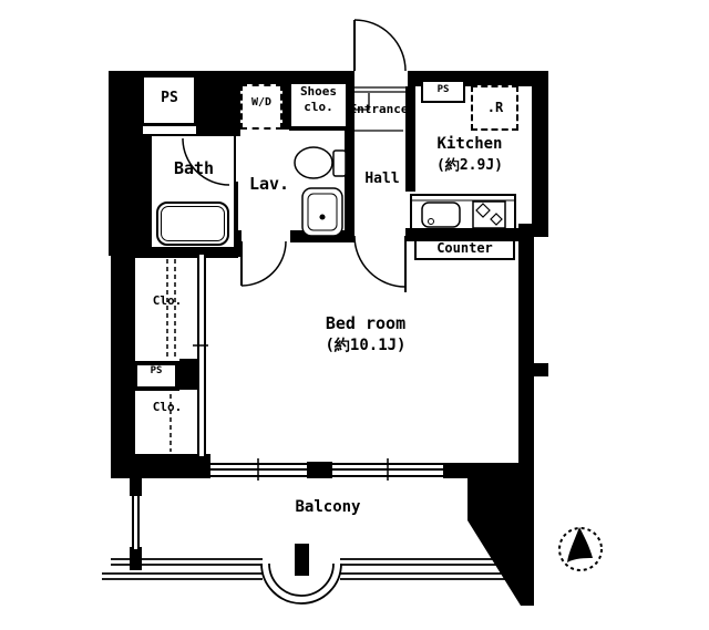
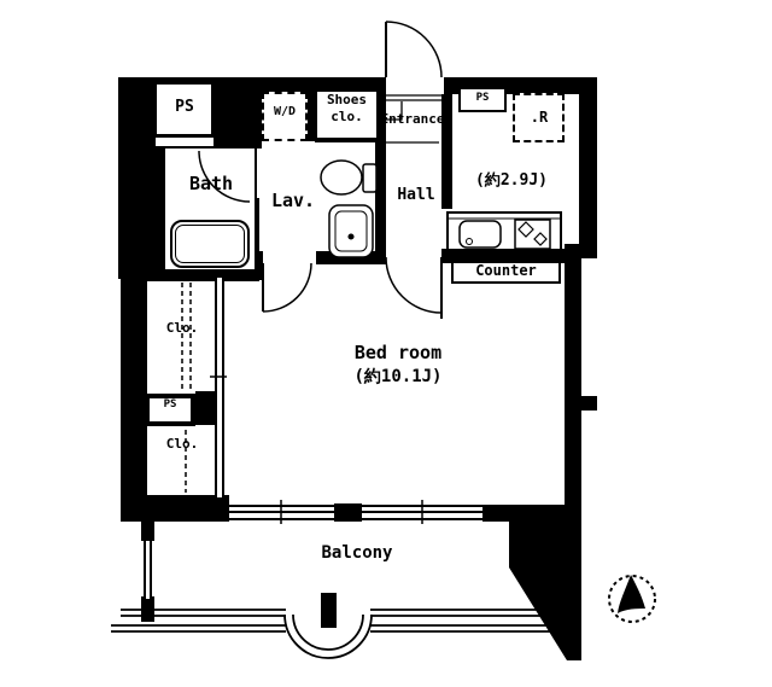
  PS
  Bath
  W/D
  Shoes
  clo.
  Entrance
  PS
  .R
- Kitchen
  (約2.9J)
  Hall
  Lav.
  Counter
  Clo.
  PS
  Clo.
  Bed room
  (約10.1J)
  Balcony
